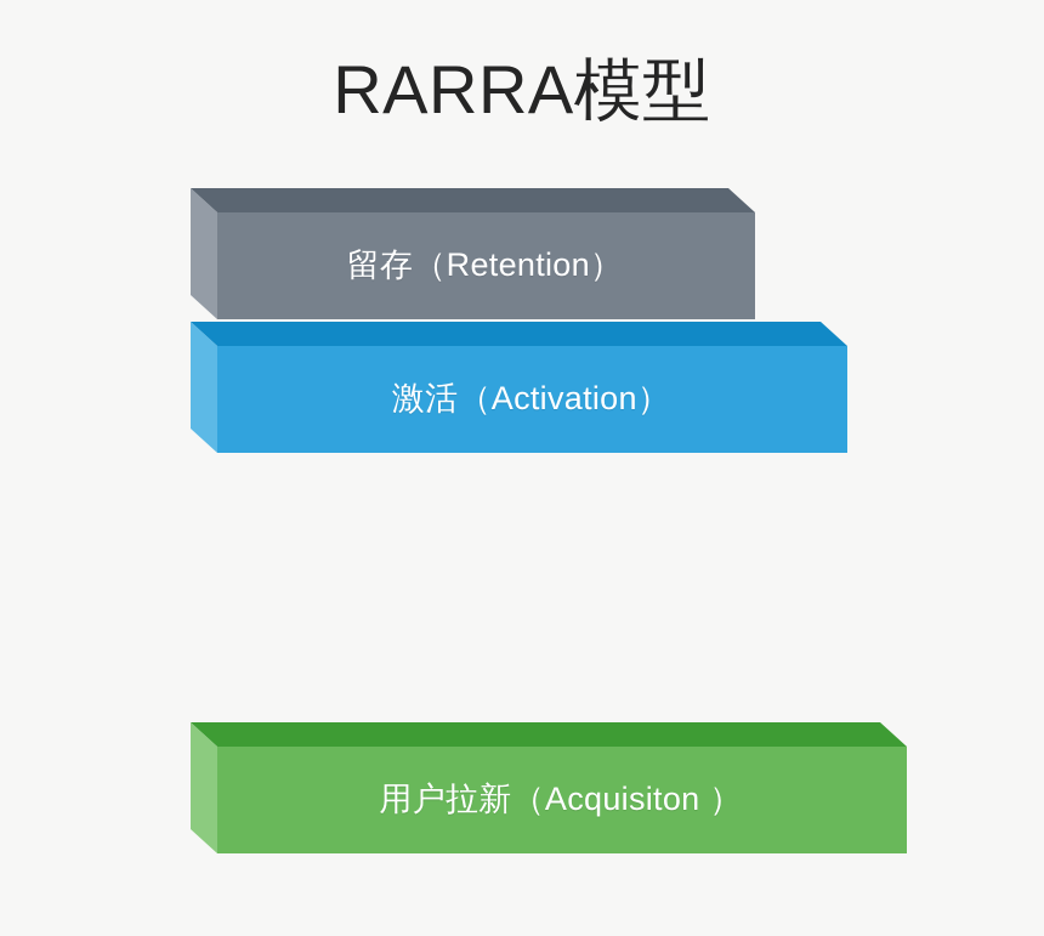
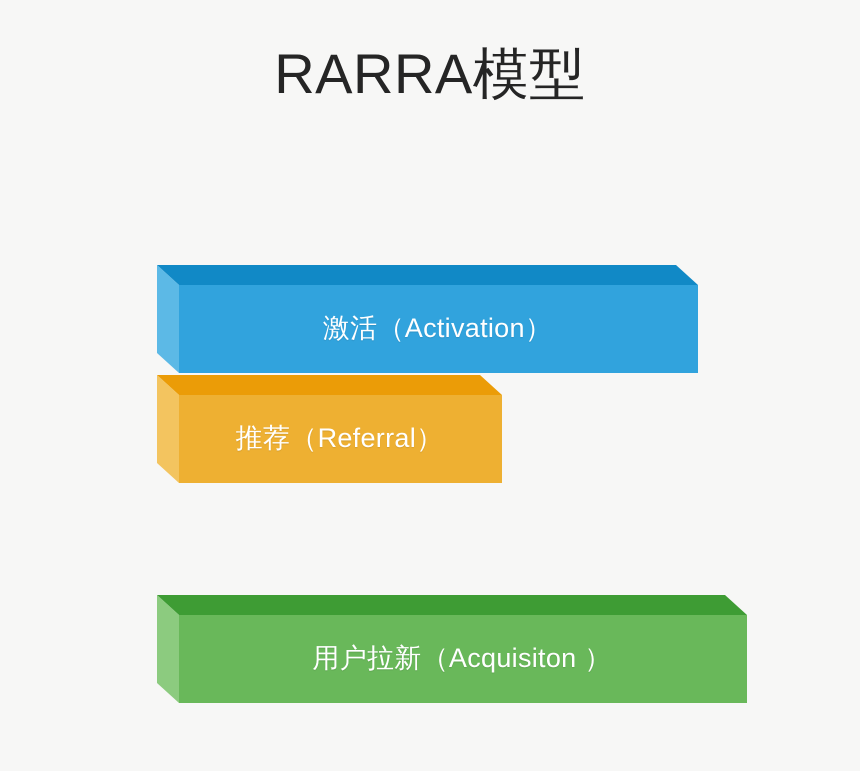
  RARRA模型
- 留存（Retention）
  激活（Activation）
+ 推荐（Referral）
  用户拉新（Acquisiton ）
